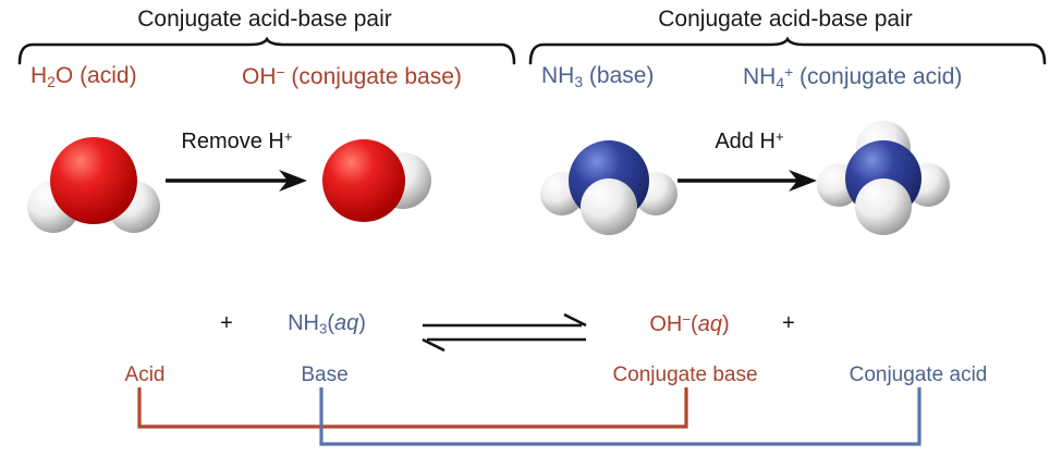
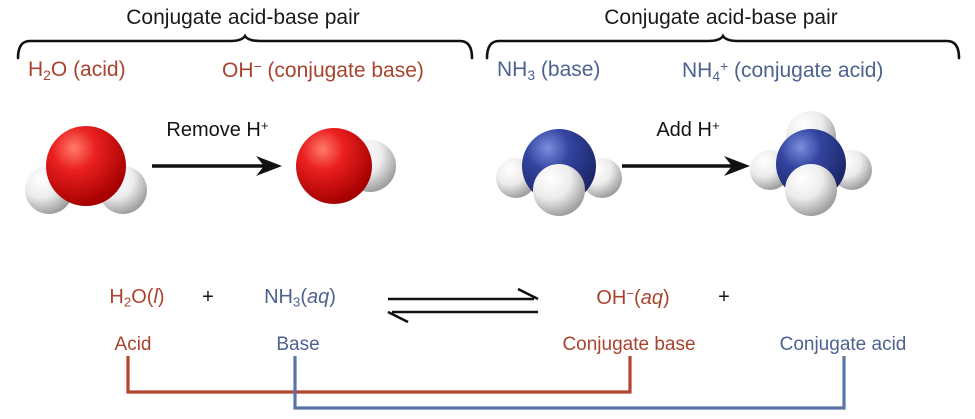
  Conjugate acid-base pair
  Conjugate acid-base pair
  H2O (acid)
  OH− (conjugate base)
  NH3 (base)
  NH4+ (conjugate acid)
  Remove H+
  Add H+
+ H2O(l)
  +
  NH3(aq)
  OH−(aq)
  +
  Acid
  Base
  Conjugate base
  Conjugate acid
